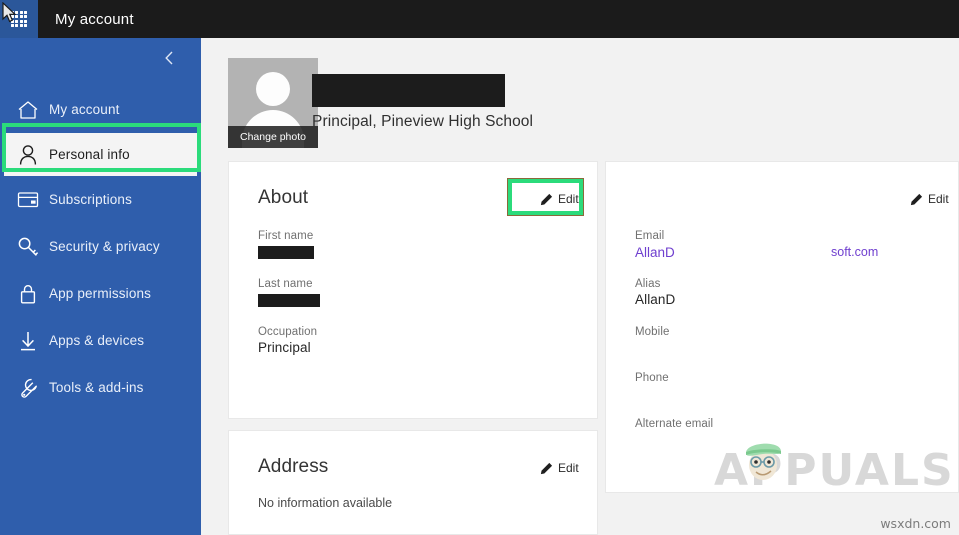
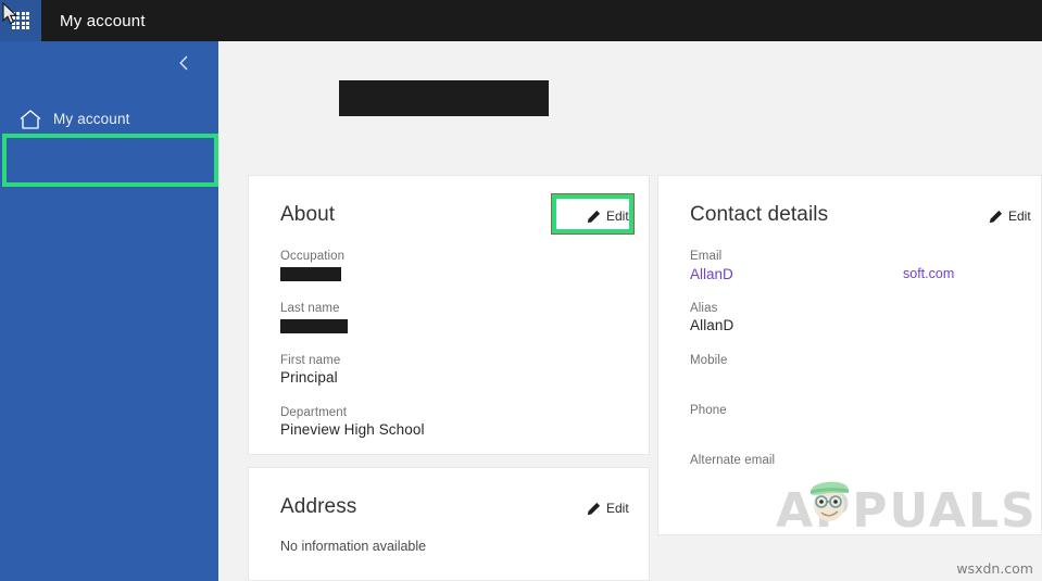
  My account
  My account
- Personal info
- Subscriptions
- Security & privacy
- App permissions
- Apps & devices
- Tools & add-ins
- Change photo
- Principal, Pineview High School
  About
  Edit
- First name
+ Occupation
  Last name
- Occupation
+ First name
  Principal
+ Department
+ Pineview High School
  Address
  Edit
  No information available
+ Contact details
  Edit
  Email
  AllanD
  soft.com
  Alias
  AllanD
  Mobile
  Phone
  Alternate email
  APUALS
  wsxdn.com
